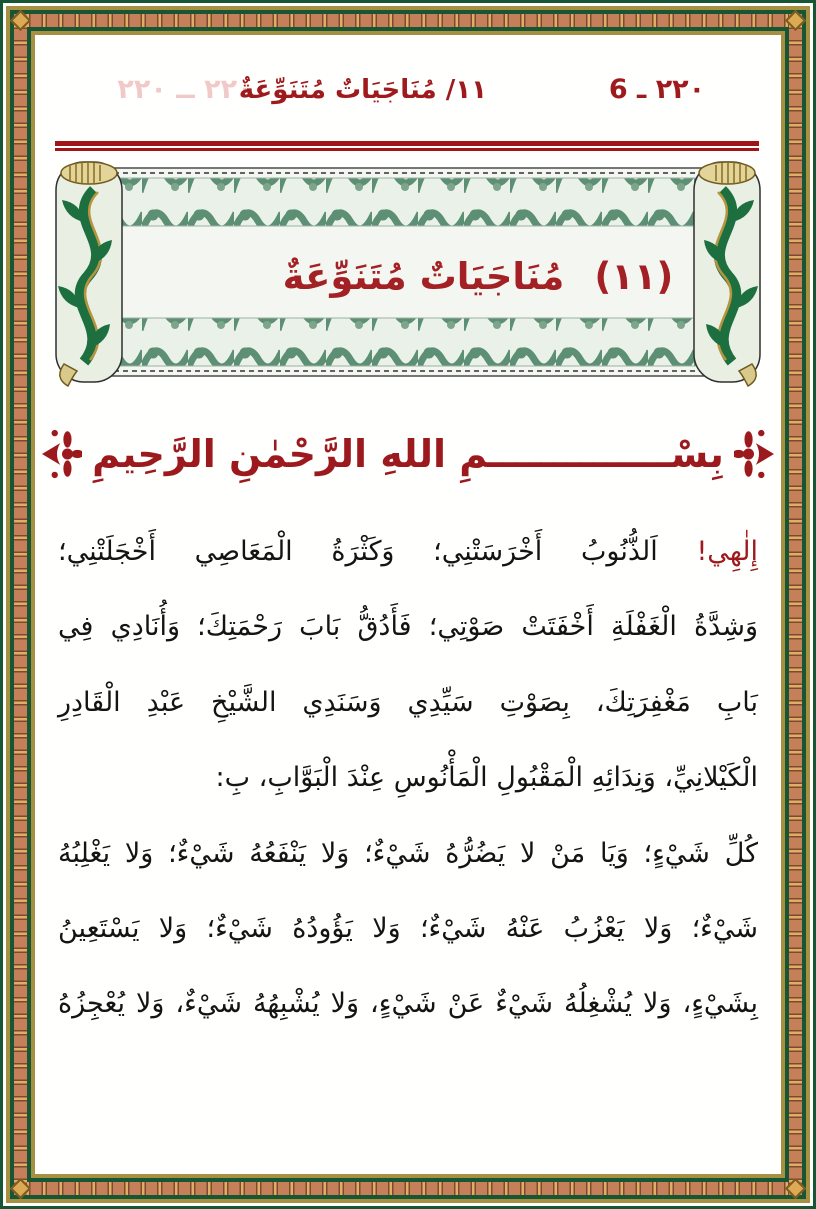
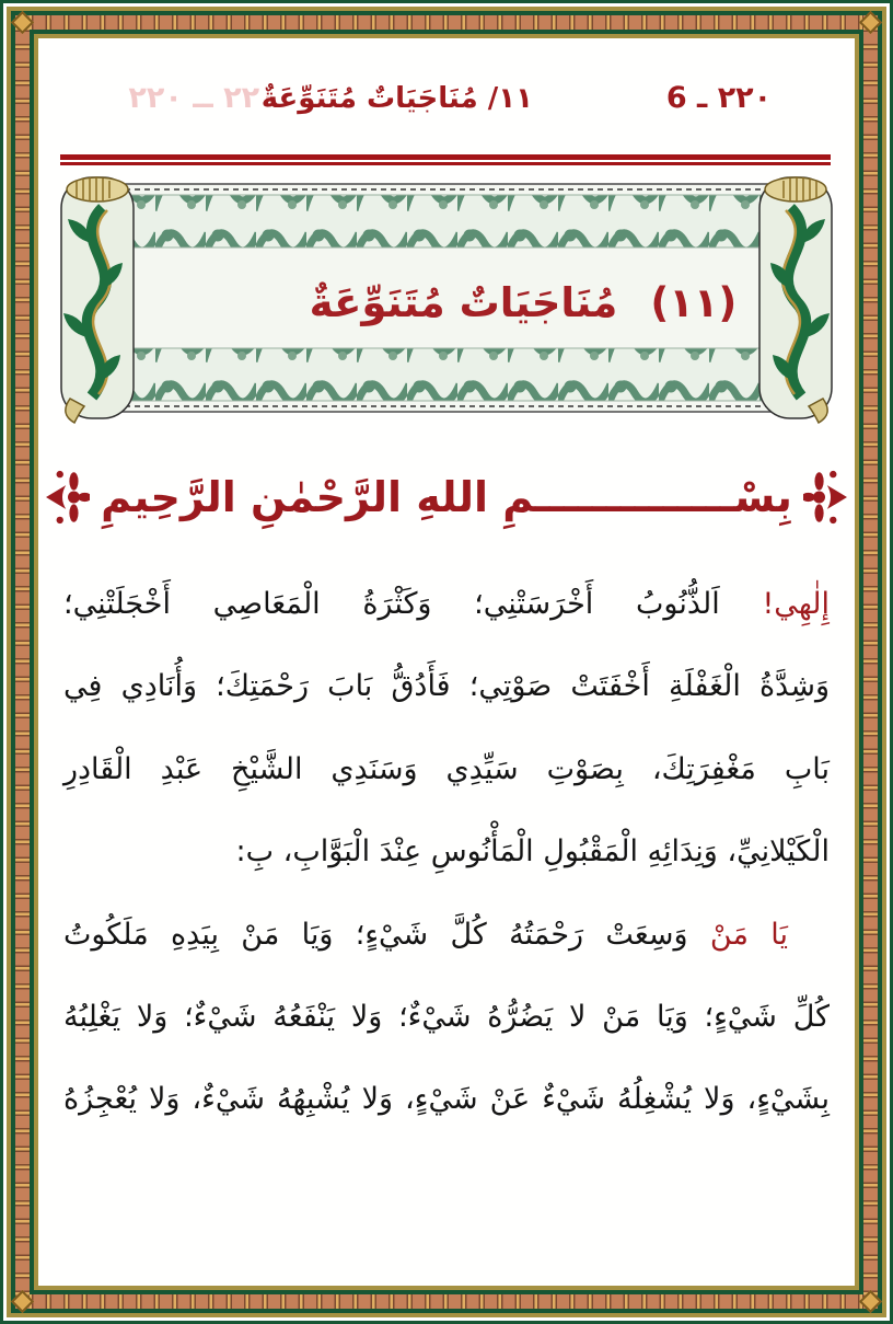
  ٢٢٠ ــ ٢٢٠
  ١١/ مُنَاجَيَاتٌ مُتَنَوِّعَةٌ
  ٢٢٠ ـ 6
  (١١)
  مُنَاجَيَاتٌ مُتَنَوِّعَةٌ
  بِسْــــــــــــــمِ اللهِ الرَّحْمٰنِ الرَّحِيمِ
  إِلٰهِي! اَلذُّنُوبُ أَخْرَسَتْنِي؛ وَكَثْرَةُ الْمَعَاصِي أَخْجَلَتْنِي؛
  وَشِدَّةُ الْغَفْلَةِ أَخْفَتَتْ صَوْتِي؛ فَأَدُقُّ بَابَ رَحْمَتِكَ؛ وَأُنَادِي فِي
  بَابِ مَغْفِرَتِكَ، بِصَوْتِ سَيِّدِي وَسَنَدِي الشَّيْخِ عَبْدِ الْقَادِرِ
  الْكَيْلانِيِّ، وَنِدَائِهِ الْمَقْبُولِ الْمَأْنُوسِ عِنْدَ الْبَوَّابِ، بِ:
+ يَا مَنْ وَسِعَتْ رَحْمَتُهُ كُلَّ شَيْءٍ؛ وَيَا مَنْ بِيَدِهِ مَلَكُوتُ
  كُلِّ شَيْءٍ؛ وَيَا مَنْ لا يَضُرُّهُ شَيْءٌ؛ وَلا يَنْفَعُهُ شَيْءٌ؛ وَلا يَغْلِبُهُ
- شَيْءٌ؛ وَلا يَعْزُبُ عَنْهُ شَيْءٌ؛ وَلا يَؤُودُهُ شَيْءٌ؛ وَلا يَسْتَعِينُ
  بِشَيْءٍ، وَلا يُشْغِلُهُ شَيْءٌ عَنْ شَيْءٍ، وَلا يُشْبِهُهُ شَيْءٌ، وَلا يُعْجِزُهُ
